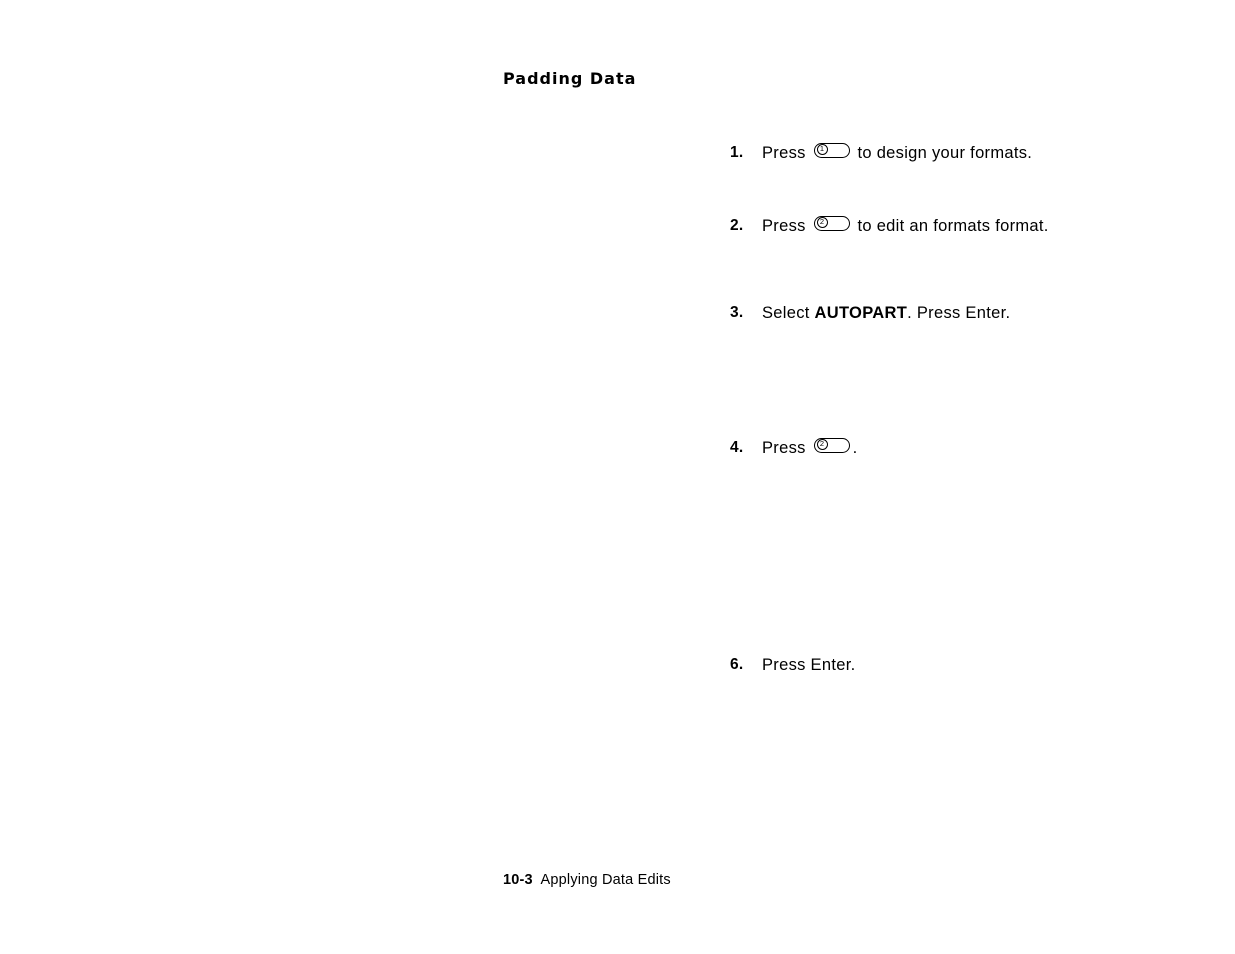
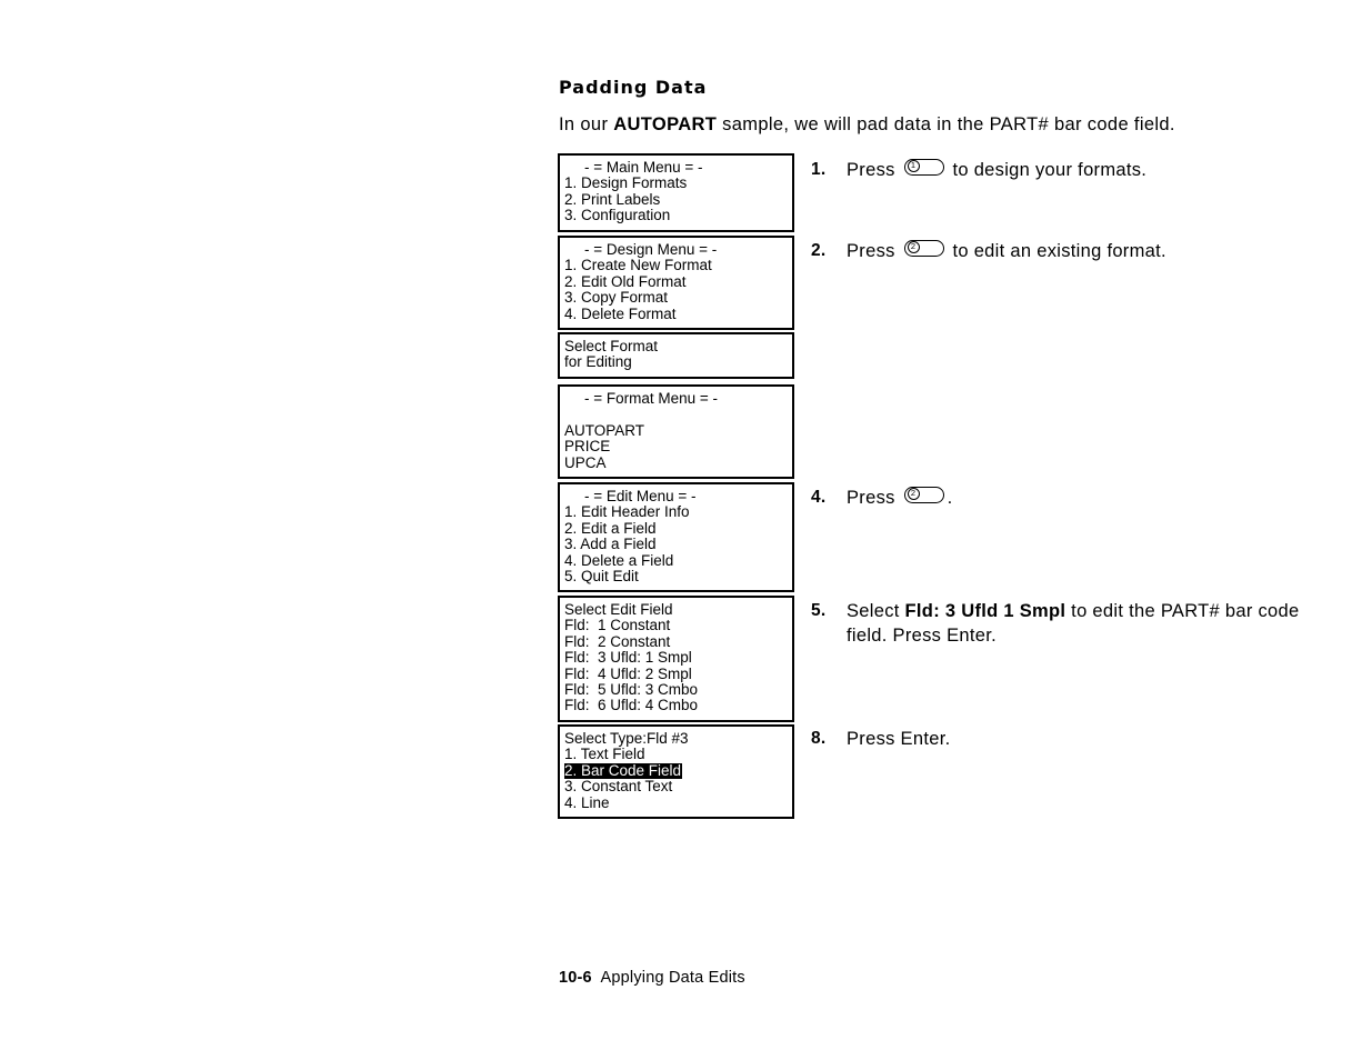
  Padding Data
+ In our AUTOPART sample, we will pad data in the PART# bar code field.
+ - = Main Menu = -
+ 1. Design Formats
+ 2. Print Labels
+ 3. Configuration
+ - = Design Menu = -
+ 1. Create New Format
+ 2. Edit Old Format
+ 3. Copy Format
+ 4. Delete Format
+ Select Format
+ for Editing
+ - = Format Menu = -
+ AUTOPART
+ PRICE
+ UPCA
+ - = Edit Menu = -
+ 1. Edit Header Info
+ 2. Edit a Field
+ 3. Add a Field
+ 4. Delete a Field
+ 5. Quit Edit
+ Select Edit Field
+ Fld: 1 Constant
+ Fld: 2 Constant
+ Fld: 3 Ufld: 1 Smpl
+ Fld: 4 Ufld: 2 Smpl
+ Fld: 5 Ufld: 3 Cmbo
+ Fld: 6 Ufld: 4 Cmbo
+ Select Type:Fld #3
+ 1. Text Field
+ 2. Bar Code Field
+ 3. Constant Text
+ 4. Line
  1.
  Press
  1
  to design your formats.
  2.
  Press
  2
- to edit an formats format.
+ to edit an existing format.
- 3.
- Select AUTOPART. Press Enter.
  4.
  Press
  2
  .
+ 5.
+ Select Fld: 3 Ufld 1 Smpl to edit the PART# bar code field. Press Enter.
- 6.
+ 8.
  Press Enter.
- 10-3 Applying Data Edits
+ 10-6 Applying Data Edits
